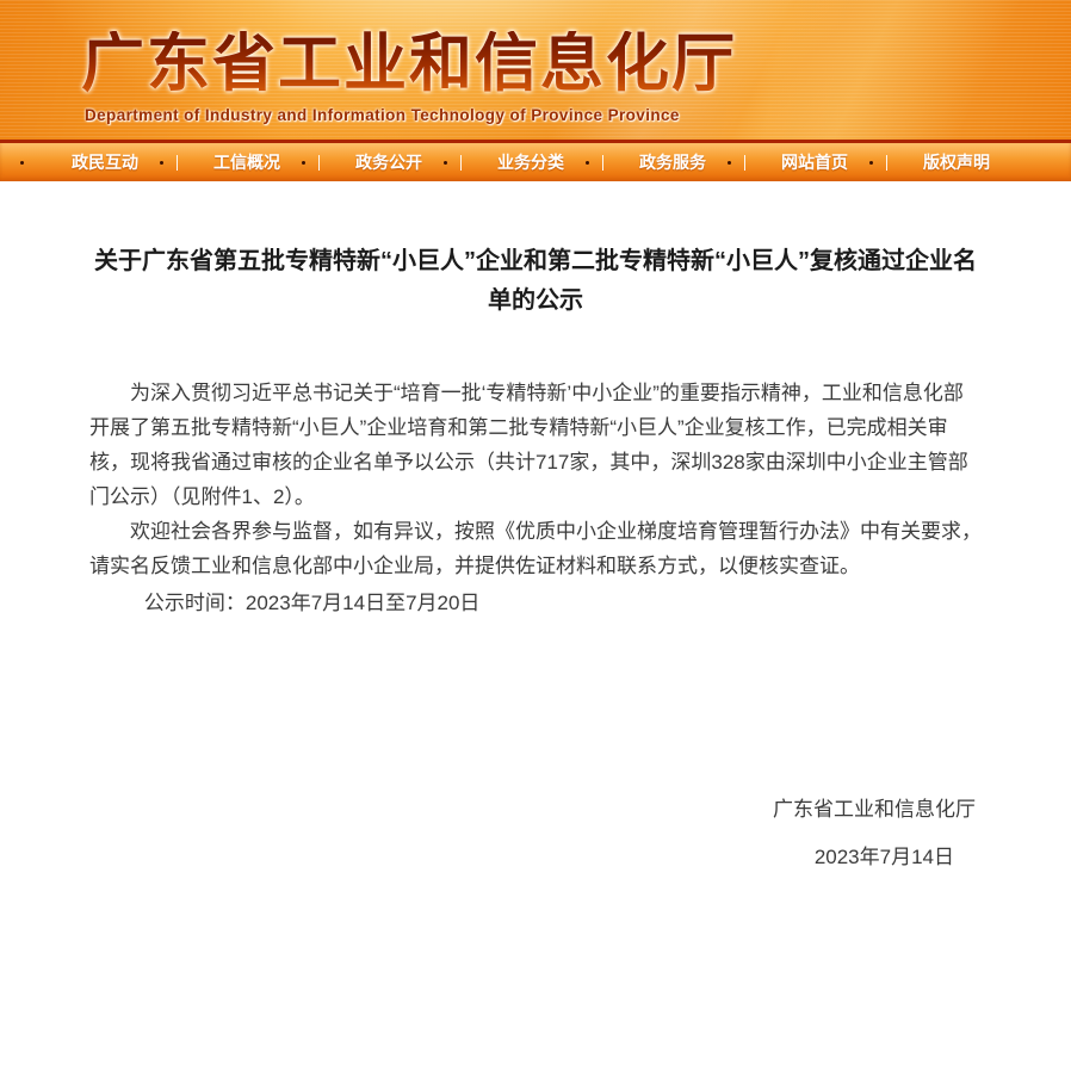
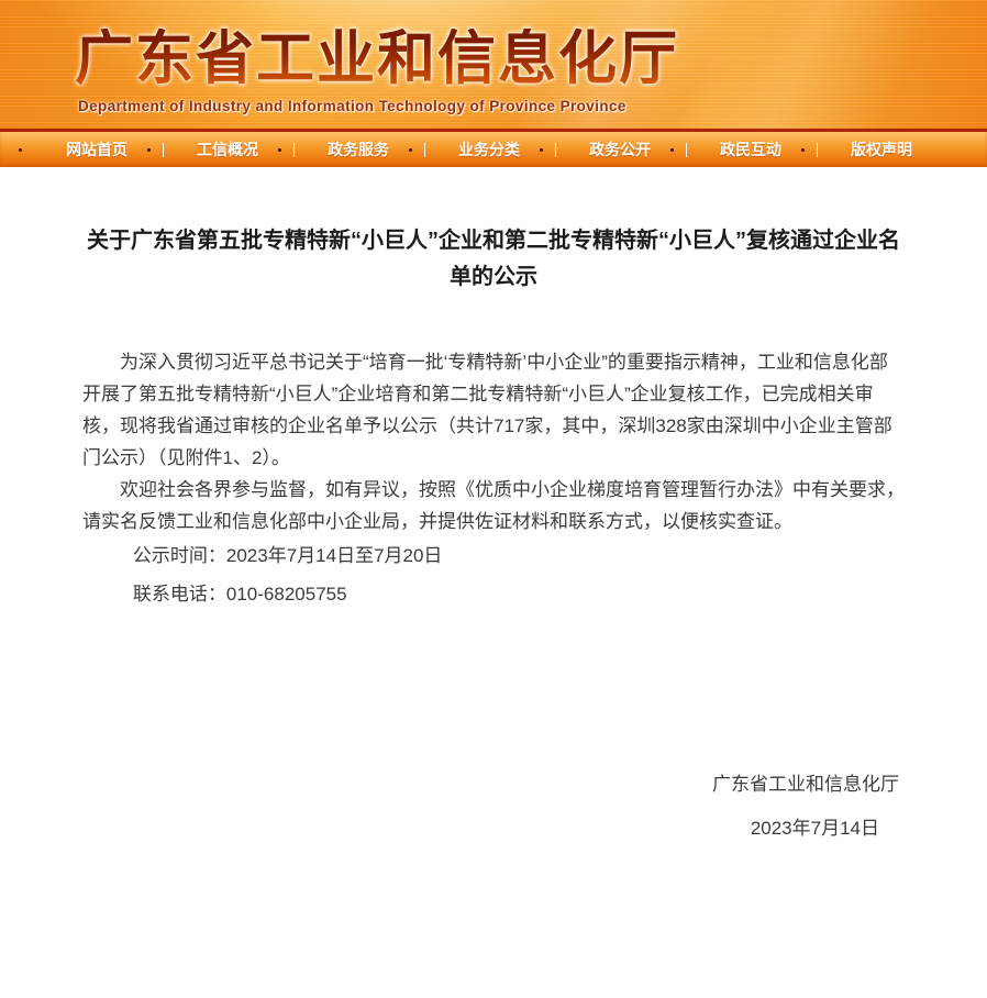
  广东省工业和信息化厅
  Department of Industry and Information Technology of Province Province
- 政民互动
+ 网站首页
  工信概况
- 政务公开
+ 政务服务
  业务分类
- 政务服务
+ 政务公开
- 网站首页
+ 政民互动
  版权声明
  关于广东省第五批专精特新“小巨人”企业和第二批专精特新“小巨人”复核通过企业名单的公示
  为深入贯彻习近平总书记关于“培育一批‘专精特新’中小企业”的重要指示精神，工业和信息化部开展了第五批专精特新“小巨人”企业培育和第二批专精特新“小巨人”企业复核工作，已完成相关审核，现将我省通过审核的企业名单予以公示（共计717家，其中，深圳328家由深圳中小企业主管部门公示）（见附件1、2）。
  欢迎社会各界参与监督，如有异议，按照《优质中小企业梯度培育管理暂行办法》中有关要求，请实名反馈工业和信息化部中小企业局，并提供佐证材料和联系方式，以便核实查证。
  公示时间：2023年7月14日至7月20日
+ 联系电话：010-68205755
  广东省工业和信息化厅
  2023年7月14日
